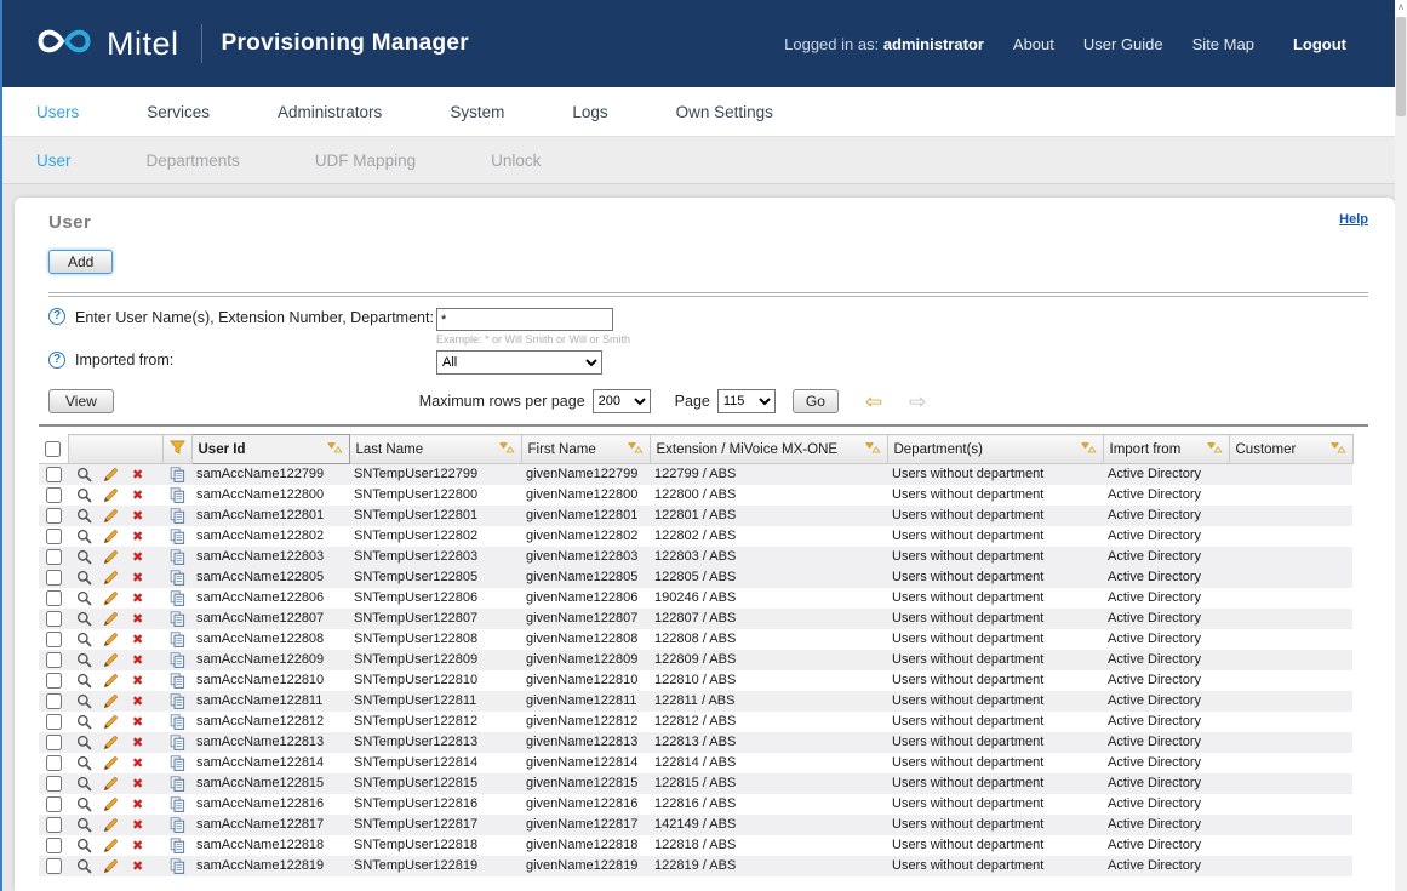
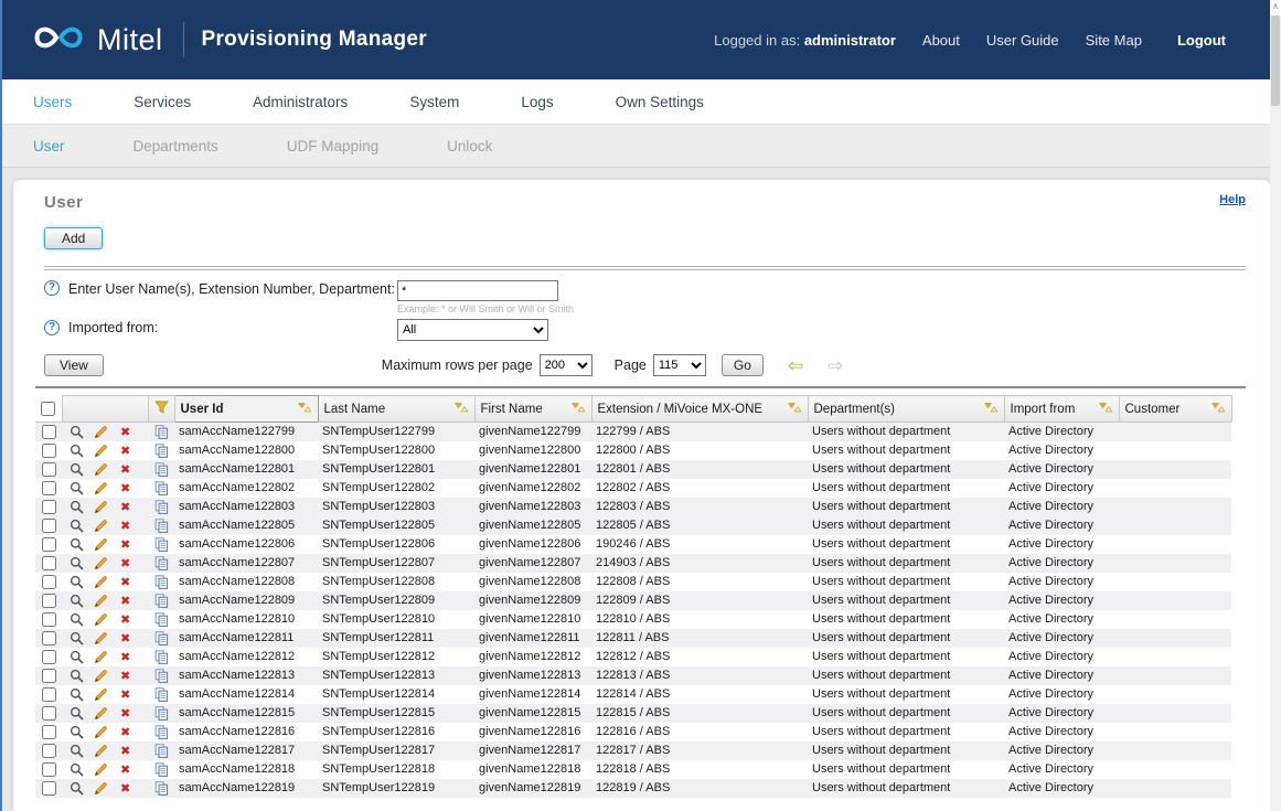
  Mitel
  Provisioning Manager
  Logged in as: administrator
  About
  User Guide
  Site Map
  Logout
  Users
  Services
  Administrators
  System
  Logs
  Own Settings
  User
  Departments
  UDF Mapping
  Unlock
  User
  Help
  Add
  ?
  Enter User Name(s), Extension Number, Department:
  *
  Example: * or Will Smith or Will or Smith
  ?
  Imported from:
  All
  View
  Maximum rows per page
  200
  Page
  115
  Go
  ⇦
  ⇨
  			User Id	Last Name	First Name	Extension / MiVoice MX-ONE	Department(s)	Import from	Customer
  	✖		samAccName122799	SNTempUser122799	givenName122799	122799 / ABS	Users without department	Active Directory
  	✖		samAccName122800	SNTempUser122800	givenName122800	122800 / ABS	Users without department	Active Directory
  	✖		samAccName122801	SNTempUser122801	givenName122801	122801 / ABS	Users without department	Active Directory
  	✖		samAccName122802	SNTempUser122802	givenName122802	122802 / ABS	Users without department	Active Directory
  	✖		samAccName122803	SNTempUser122803	givenName122803	122803 / ABS	Users without department	Active Directory
  	✖		samAccName122805	SNTempUser122805	givenName122805	122805 / ABS	Users without department	Active Directory
  	✖		samAccName122806	SNTempUser122806	givenName122806	190246 / ABS	Users without department	Active Directory
- 	✖		samAccName122807	SNTempUser122807	givenName122807	122807 / ABS	Users without department	Active Directory
+ 	✖		samAccName122807	SNTempUser122807	givenName122807	214903 / ABS	Users without department	Active Directory
  	✖		samAccName122808	SNTempUser122808	givenName122808	122808 / ABS	Users without department	Active Directory
  	✖		samAccName122809	SNTempUser122809	givenName122809	122809 / ABS	Users without department	Active Directory
  	✖		samAccName122810	SNTempUser122810	givenName122810	122810 / ABS	Users without department	Active Directory
  	✖		samAccName122811	SNTempUser122811	givenName122811	122811 / ABS	Users without department	Active Directory
  	✖		samAccName122812	SNTempUser122812	givenName122812	122812 / ABS	Users without department	Active Directory
  	✖		samAccName122813	SNTempUser122813	givenName122813	122813 / ABS	Users without department	Active Directory
  	✖		samAccName122814	SNTempUser122814	givenName122814	122814 / ABS	Users without department	Active Directory
  	✖		samAccName122815	SNTempUser122815	givenName122815	122815 / ABS	Users without department	Active Directory
  	✖		samAccName122816	SNTempUser122816	givenName122816	122816 / ABS	Users without department	Active Directory
- 	✖		samAccName122817	SNTempUser122817	givenName122817	142149 / ABS	Users without department	Active Directory
+ 	✖		samAccName122817	SNTempUser122817	givenName122817	122817 / ABS	Users without department	Active Directory
  	✖		samAccName122818	SNTempUser122818	givenName122818	122818 / ABS	Users without department	Active Directory
  	✖		samAccName122819	SNTempUser122819	givenName122819	122819 / ABS	Users without department	Active Directory
  ∧
